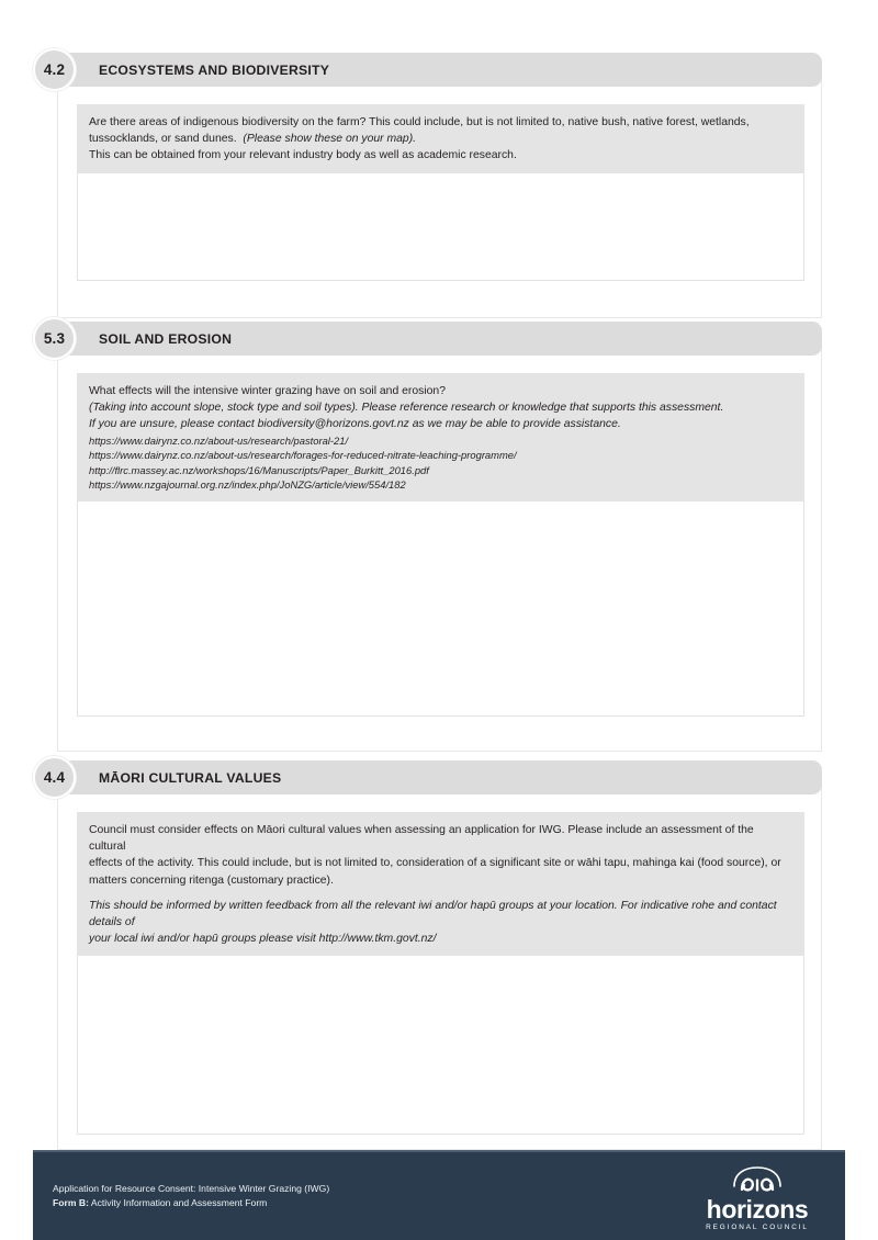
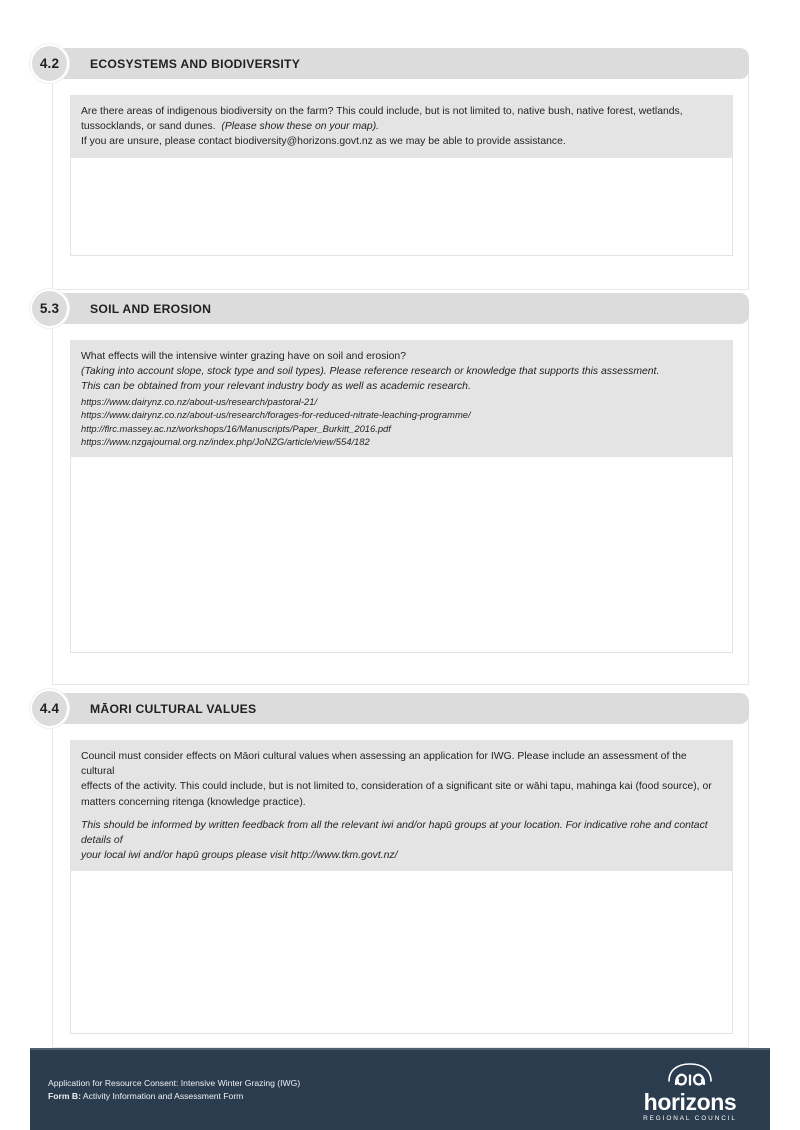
  Are there areas of indigenous biodiversity on the farm? This could include, but is not limited to, native bush, native forest, wetlands,
  tussocklands, or sand dunes. (Please show these on your map).
- This can be obtained from your relevant industry body as well as academic research.
+ If you are unsure, please contact biodiversity@horizons.govt.nz as we may be able to provide assistance.
  4.2
  ECOSYSTEMS AND BIODIVERSITY
  What effects will the intensive winter grazing have on soil and erosion?
  (Taking into account slope, stock type and soil types). Please reference research or knowledge that supports this assessment.
- If you are unsure, please contact biodiversity@horizons.govt.nz as we may be able to provide assistance.
+ This can be obtained from your relevant industry body as well as academic research.
  https://www.dairynz.co.nz/about-us/research/pastoral-21/
  https://www.dairynz.co.nz/about-us/research/forages-for-reduced-nitrate-leaching-programme/
  http://flrc.massey.ac.nz/workshops/16/Manuscripts/Paper_Burkitt_2016.pdf
  https://www.nzgajournal.org.nz/index.php/JoNZG/article/view/554/182
  5.3
  SOIL AND EROSION
  Council must consider effects on Māori cultural values when assessing an application for IWG. Please include an assessment of the cultural
  effects of the activity. This could include, but is not limited to, consideration of a significant site or wāhi tapu, mahinga kai (food source), or
- matters concerning ritenga (customary practice).
+ matters concerning ritenga (knowledge practice).
  This should be informed by written feedback from all the relevant iwi and/or hapū groups at your location. For indicative rohe and contact details of
  your local iwi and/or hapū groups please visit http://www.tkm.govt.nz/
  4.4
  MĀORI CULTURAL VALUES
  Application for Resource Consent: Intensive Winter Grazing (IWG)
  Form B: Activity Information and Assessment Form
  horizons
